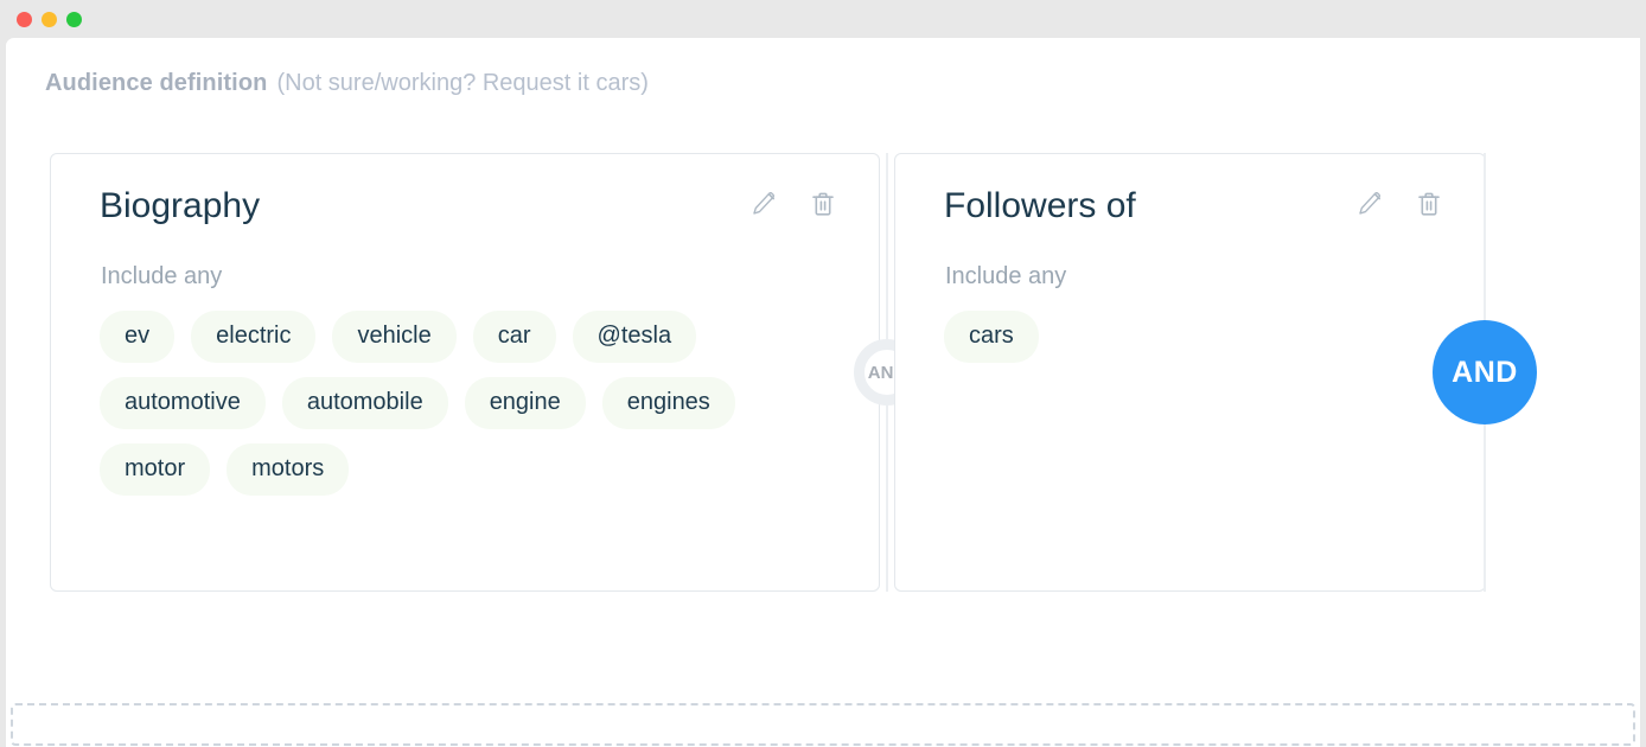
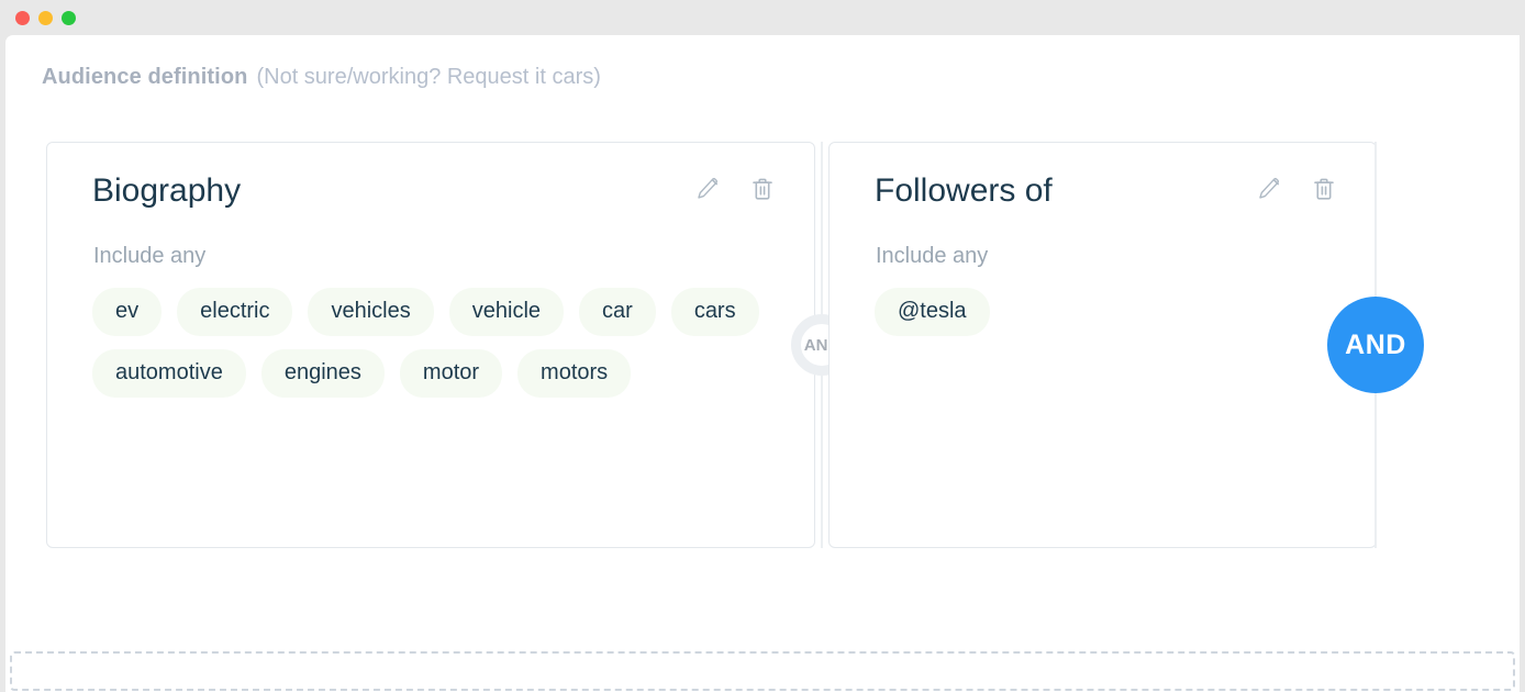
  Audience definition
  (Not sure/working? Request it cars)
  Biography
  Include any
  ev
  electric
+ vehicles
  vehicle
  car
- @tesla
+ cars
  automotive
- automobile
- engine
  engines
  motor
  motors
  Followers of
  Include any
- cars
+ @tesla
  AND
